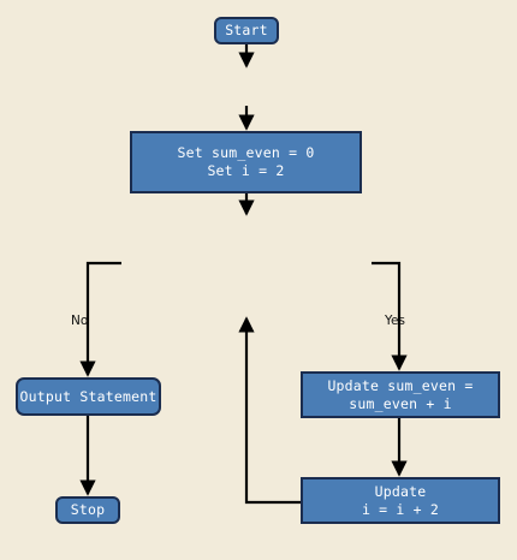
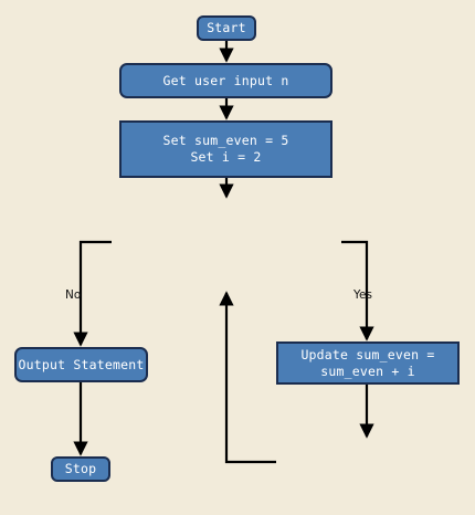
  Start
+ Get user input n
- Set sum_even = 0
+ Set sum_even = 5
  Set i = 2
  No
  Yes
  Output Statement
  Stop
  Update sum_even =
  sum_even + i
- Update
- i = i + 2
